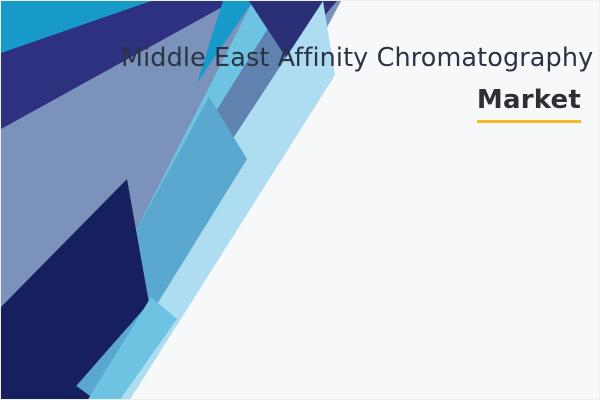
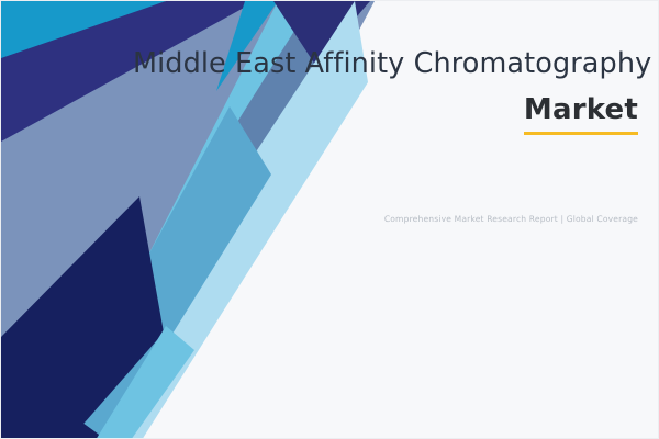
  Middle East Affinity Chromatography
  Market
+ Comprehensive Market Research Report | Global Coverage
